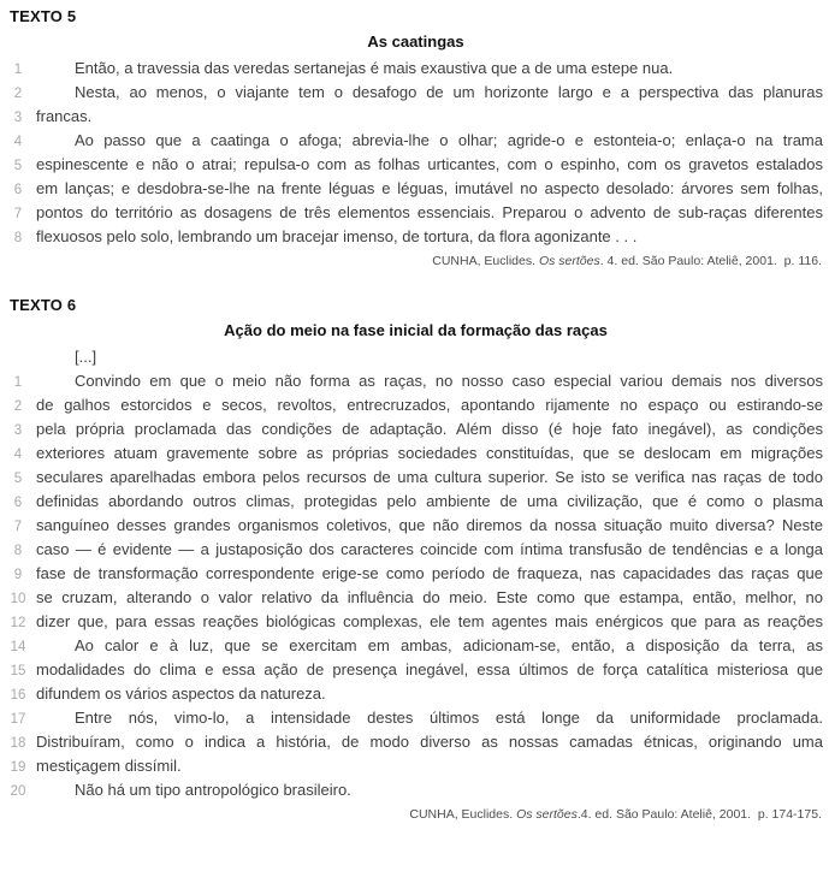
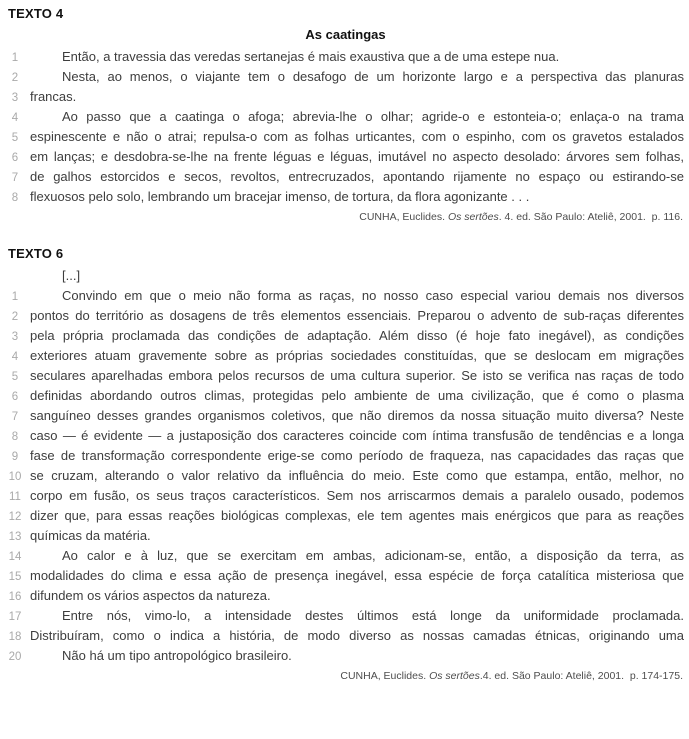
- TEXTO 5
+ TEXTO 4
  As caatingas
  1
  Então, a travessia das veredas sertanejas é mais exaustiva que a de uma estepe nua.
  2
  Nesta, ao menos, o viajante tem o desafogo de um horizonte largo e a perspectiva das planuras
  3
  francas.
  4
  Ao passo que a caatinga o afoga; abrevia-lhe o olhar; agride-o e estonteia-o; enlaça-o na trama
  5
  espinescente e não o atrai; repulsa-o com as folhas urticantes, com o espinho, com os gravetos estalados
  6
  em lanças; e desdobra-se-lhe na frente léguas e léguas, imutável no aspecto desolado: árvores sem folhas,
  7
- pontos do território as dosagens de três elementos essenciais. Preparou o advento de sub-raças diferentes
+ de galhos estorcidos e secos, revoltos, entrecruzados, apontando rijamente no espaço ou estirando-se
  8
  flexuosos pelo solo, lembrando um bracejar imenso, de tortura, da flora agonizante . . .
  CUNHA, Euclides. Os sertões. 4. ed. São Paulo: Ateliê, 2001. p. 116.
  TEXTO 6
- Ação do meio na fase inicial da formação das raças
  [...]
  1
  Convindo em que o meio não forma as raças, no nosso caso especial variou demais nos diversos
  2
- de galhos estorcidos e secos, revoltos, entrecruzados, apontando rijamente no espaço ou estirando-se
+ pontos do território as dosagens de três elementos essenciais. Preparou o advento de sub-raças diferentes
  3
  pela própria proclamada das condições de adaptação. Além disso (é hoje fato inegável), as condições
  4
  exteriores atuam gravemente sobre as próprias sociedades constituídas, que se deslocam em migrações
  5
  seculares aparelhadas embora pelos recursos de uma cultura superior. Se isto se verifica nas raças de todo
  6
  definidas abordando outros climas, protegidas pelo ambiente de uma civilização, que é como o plasma
  7
  sanguíneo desses grandes organismos coletivos, que não diremos da nossa situação muito diversa? Neste
  8
  caso — é evidente — a justaposição dos caracteres coincide com íntima transfusão de tendências e a longa
  9
  fase de transformação correspondente erige-se como período de fraqueza, nas capacidades das raças que
  10
  se cruzam, alterando o valor relativo da influência do meio. Este como que estampa, então, melhor, no
+ 11
+ corpo em fusão, os seus traços característicos. Sem nos arriscarmos demais a paralelo ousado, podemos
  12
  dizer que, para essas reações biológicas complexas, ele tem agentes mais enérgicos que para as reações
+ 13
+ químicas da matéria.
  14
  Ao calor e à luz, que se exercitam em ambas, adicionam-se, então, a disposição da terra, as
  15
- modalidades do clima e essa ação de presença inegável, essa últimos de força catalítica misteriosa que
+ modalidades do clima e essa ação de presença inegável, essa espécie de força catalítica misteriosa que
  16
  difundem os vários aspectos da natureza.
  17
  Entre nós, vimo-lo, a intensidade destes últimos está longe da uniformidade proclamada.
  18
  Distribuíram, como o indica a história, de modo diverso as nossas camadas étnicas, originando uma
- 19
- mestiçagem dissímil.
  20
  Não há um tipo antropológico brasileiro.
  CUNHA, Euclides. Os sertões.4. ed. São Paulo: Ateliê, 2001. p. 174-175.
